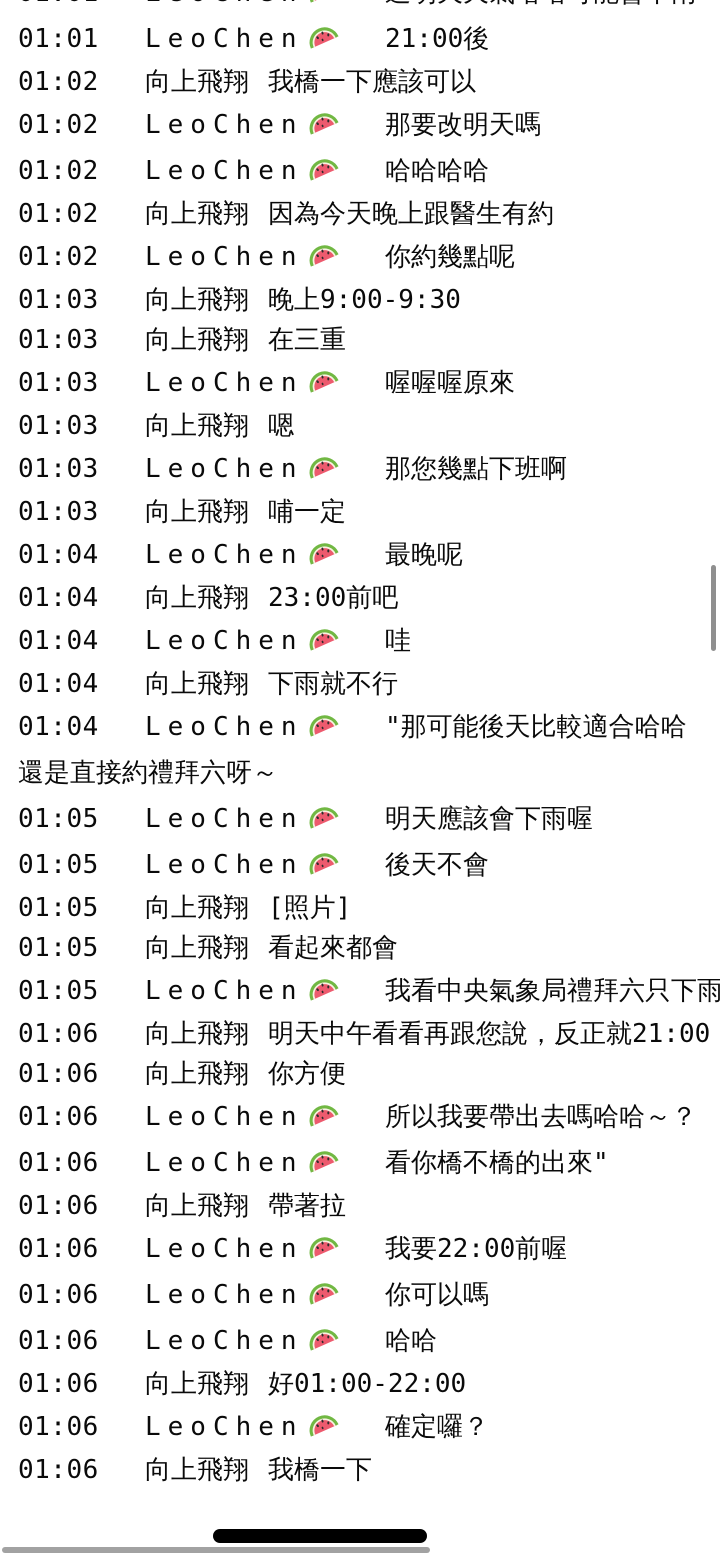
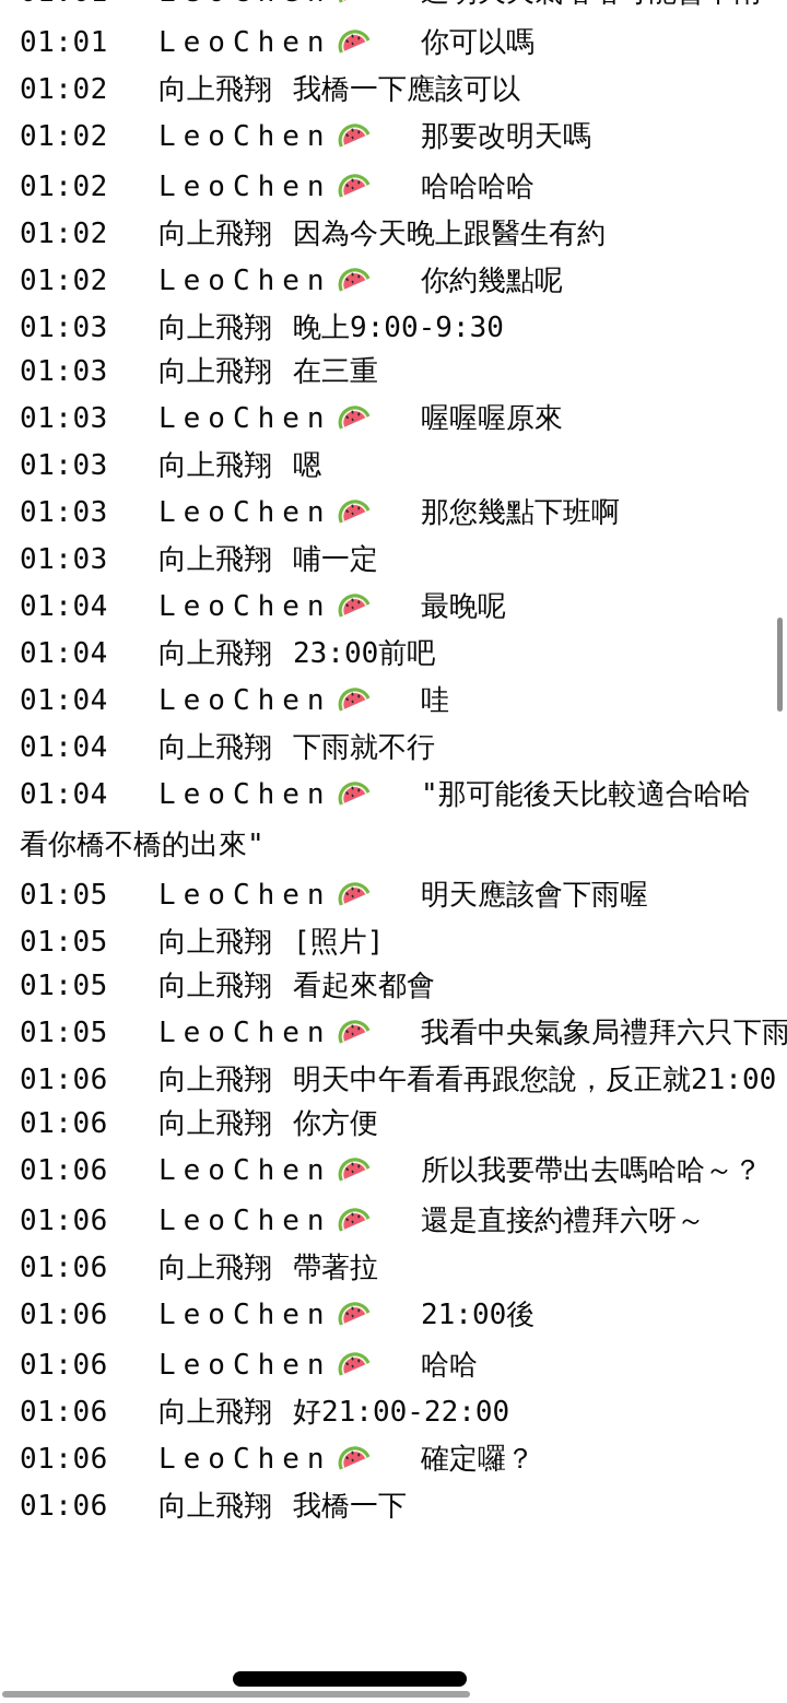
- 01:01 LeoChen 21:00後
+ 01:01 LeoChen 你可以嗎
  01:02 向上飛翔 我橋一下應該可以
  01:02 LeoChen 那要改明天嗎
  01:02 LeoChen 哈哈哈哈
  01:02 向上飛翔 因為今天晚上跟醫生有約
  01:02 LeoChen 你約幾點呢
  01:03 向上飛翔 晚上9:00-9:30
  01:03 向上飛翔 在三重
  01:03 LeoChen 喔喔喔原來
  01:03 向上飛翔 嗯
  01:03 LeoChen 那您幾點下班啊
  01:03 向上飛翔 哺一定
  01:04 LeoChen 最晚呢
  01:04 向上飛翔 23:00前吧
  01:04 LeoChen 哇
  01:04 向上飛翔 下雨就不行
  01:04 LeoChen "那可能後天比較適合哈哈
- 還是直接約禮拜六呀～
+ 看你橋不橋的出來"
  01:05 LeoChen 明天應該會下雨喔
- 01:05 LeoChen 後天不會
  01:05 向上飛翔 [照片]
  01:05 向上飛翔 看起來都會
  01:05 LeoChen 我看中央氣象局禮拜六只下雨
  01:06 向上飛翔 明天中午看看再跟您說，反正就21:00
  01:06 向上飛翔 你方便
  01:06 LeoChen 所以我要帶出去嗎哈哈～？
- 01:06 LeoChen 看你橋不橋的出來"
+ 01:06 LeoChen 還是直接約禮拜六呀～
  01:06 向上飛翔 帶著拉
- 01:06 LeoChen 我要22:00前喔
- 01:06 LeoChen 你可以嗎
+ 01:06 LeoChen 21:00後
  01:06 LeoChen 哈哈
- 01:06 向上飛翔 好01:00-22:00
+ 01:06 向上飛翔 好21:00-22:00
  01:06 LeoChen 確定囉？
  01:06 向上飛翔 我橋一下
